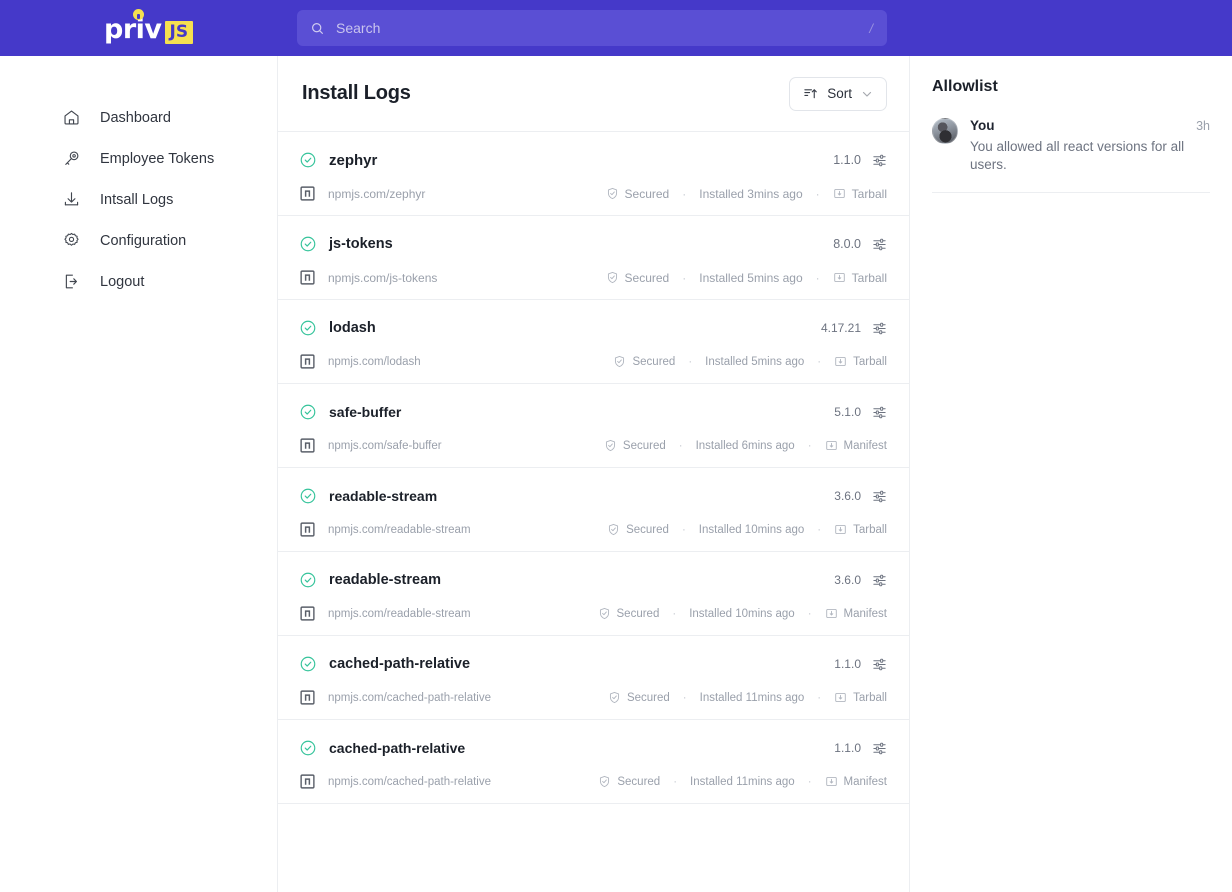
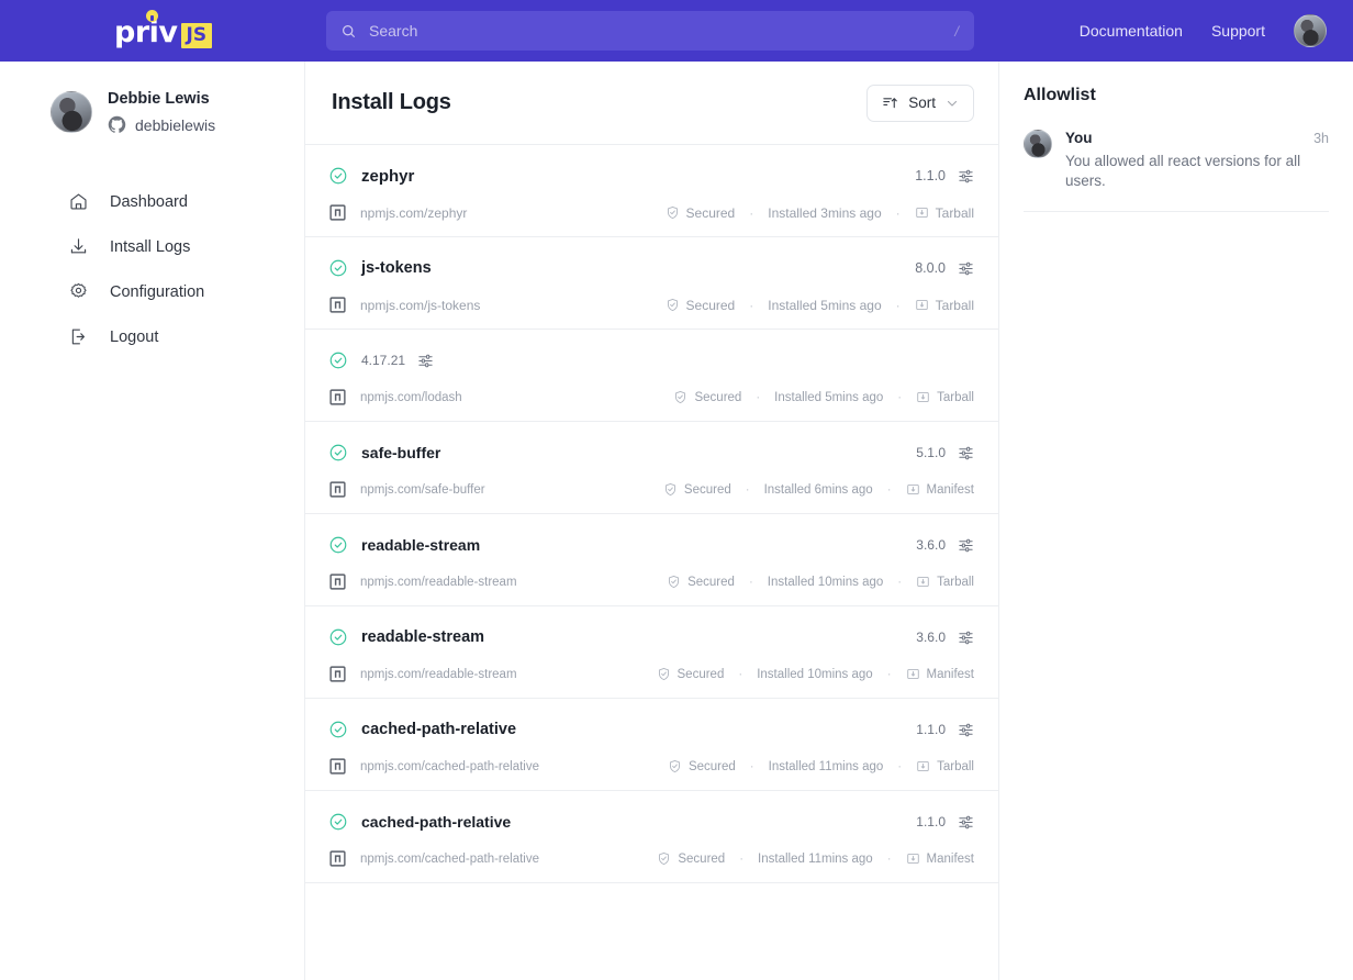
  priv
  JS
  Search
  /
+ Documentation
+ Support
+ Debbie Lewis
+ debbielewis
  Dashboard
- Employee Tokens
  Intsall Logs
  Configuration
  Logout
  Install Logs
  Sort
  zephyr
  1.1.0
  npmjs.com/zephyr
  Secured
  ·
  Installed 3mins ago
  ·
  Tarball
  js-tokens
  8.0.0
  npmjs.com/js-tokens
  Secured
  ·
  Installed 5mins ago
  ·
  Tarball
- lodash
  4.17.21
  npmjs.com/lodash
  Secured
  ·
  Installed 5mins ago
  ·
  Tarball
  safe-buffer
  5.1.0
  npmjs.com/safe-buffer
  Secured
  ·
  Installed 6mins ago
  ·
  Manifest
  readable-stream
  3.6.0
  npmjs.com/readable-stream
  Secured
  ·
  Installed 10mins ago
  ·
  Tarball
  readable-stream
  3.6.0
  npmjs.com/readable-stream
  Secured
  ·
  Installed 10mins ago
  ·
  Manifest
  cached-path-relative
  1.1.0
  npmjs.com/cached-path-relative
  Secured
  ·
  Installed 11mins ago
  ·
  Tarball
  cached-path-relative
  1.1.0
  npmjs.com/cached-path-relative
  Secured
  ·
  Installed 11mins ago
  ·
  Manifest
  Allowlist
  You
  3h
  You allowed all react versions for all users.
